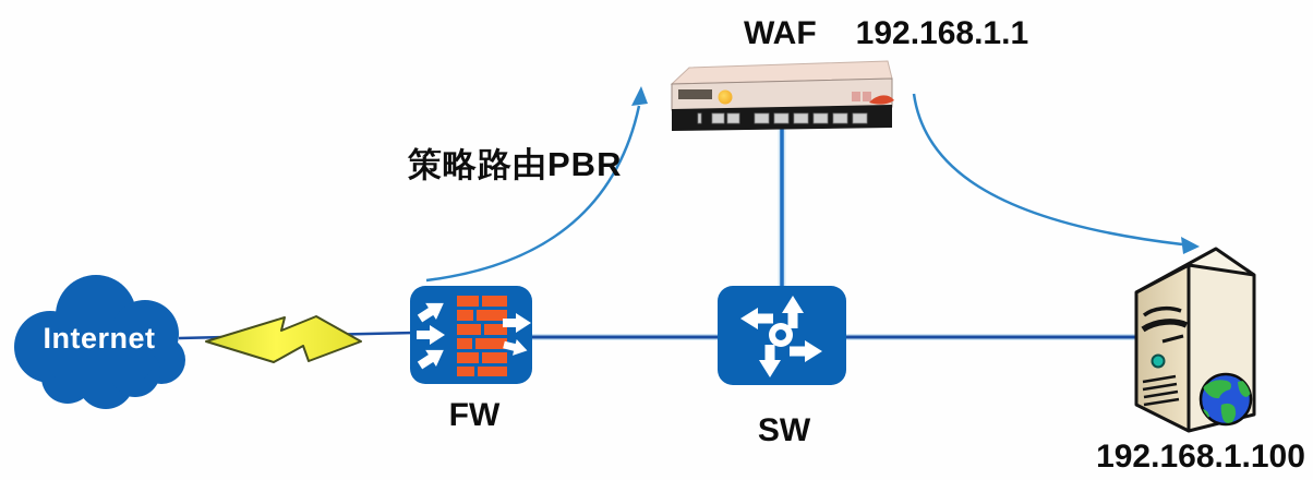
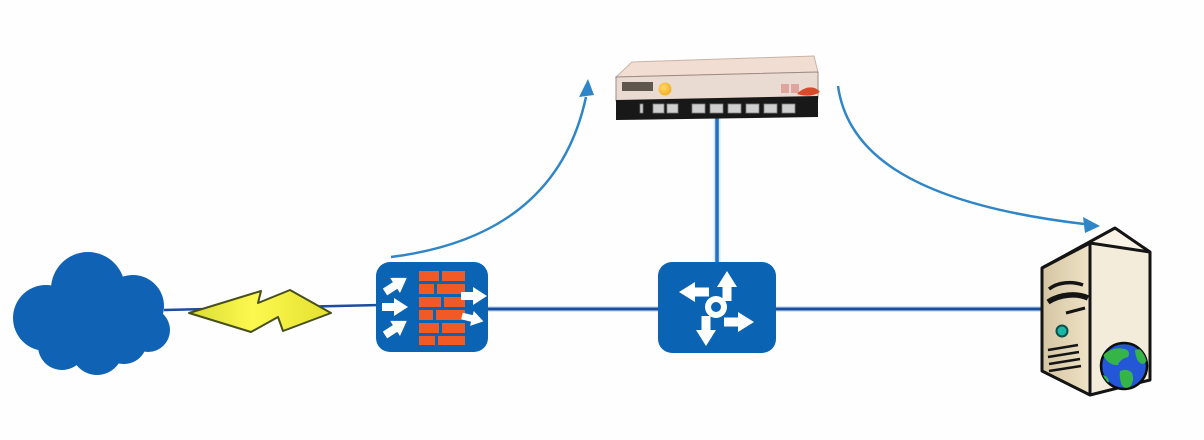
- Internet
- FW
- SW
- WAF
- 192.168.1.1
- 策略路由PBR
- 192.168.1.100
